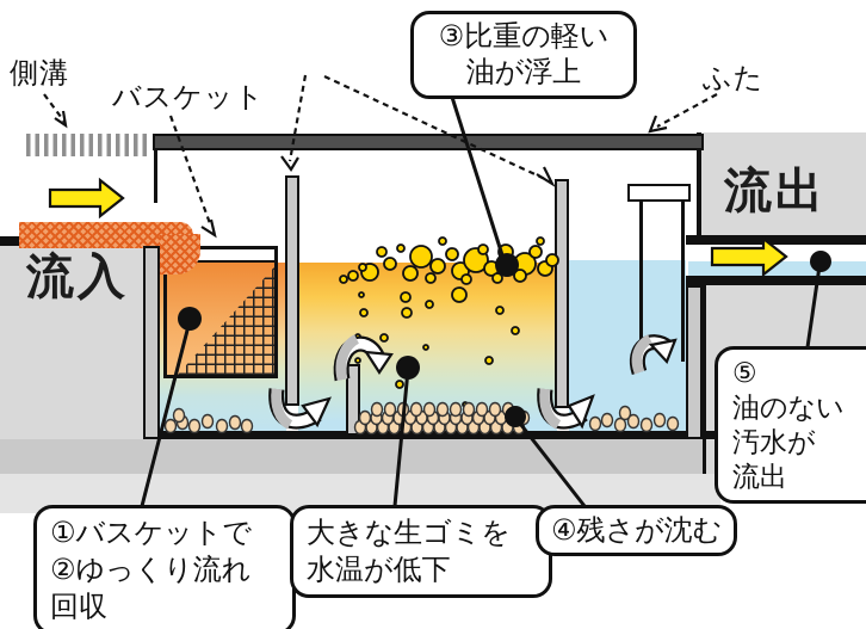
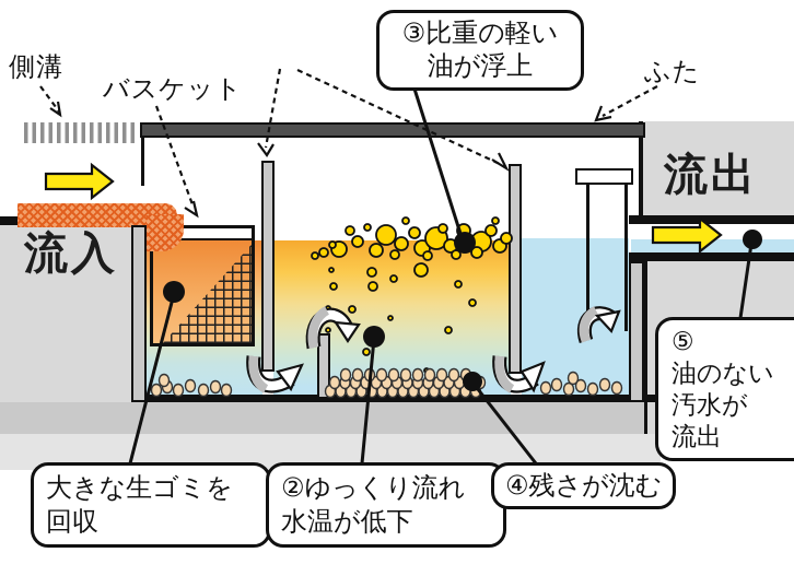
  側溝
  バスケット
  ふた
  流入
  流出
  ③比重の軽い
  油が浮上
- ①バスケットで
- ②ゆっくり流れ
+ 大きな生ゴミを
  回収
- 大きな生ゴミを
+ ②ゆっくり流れ
  水温が低下
  ④残さが沈む
  ⑤
  油のない
  汚水が
  流出
